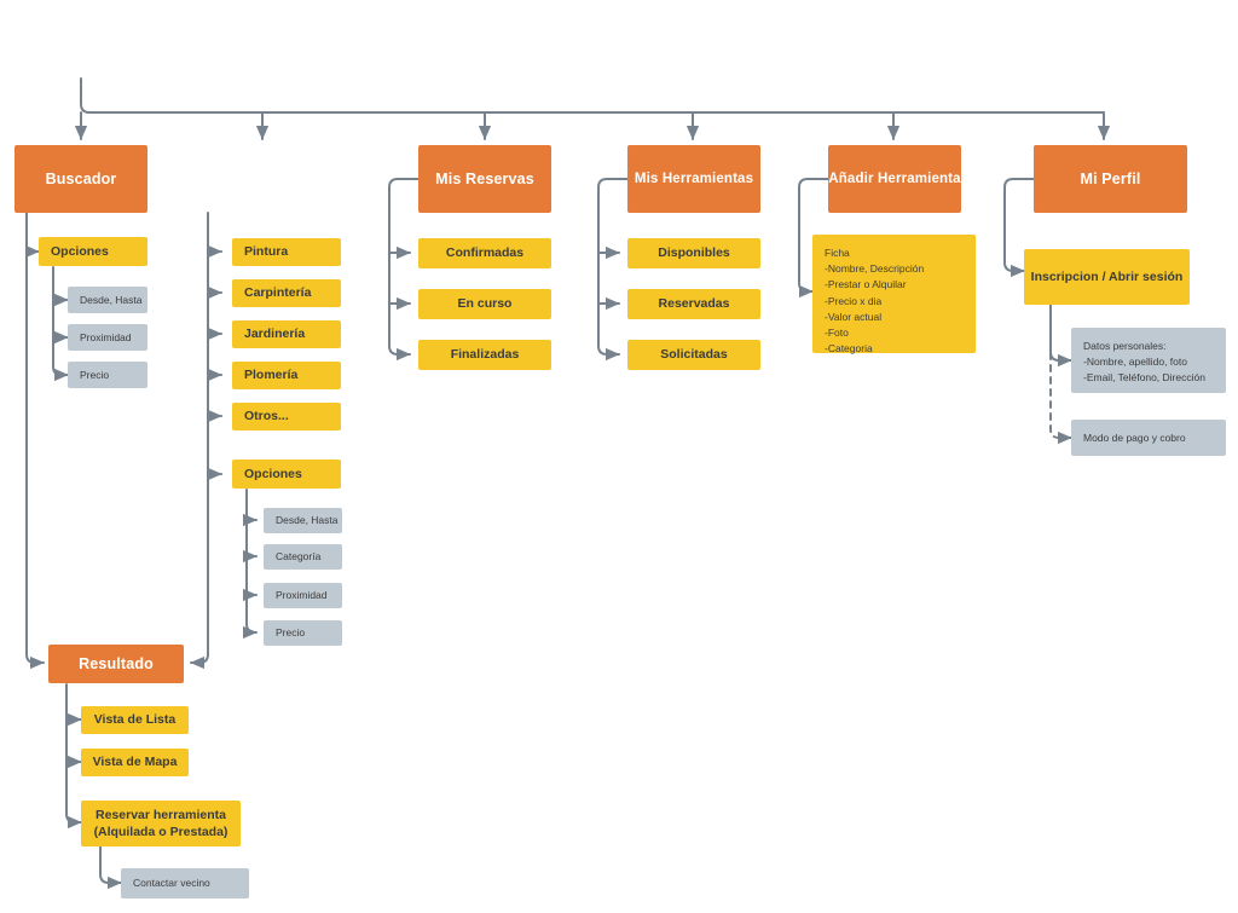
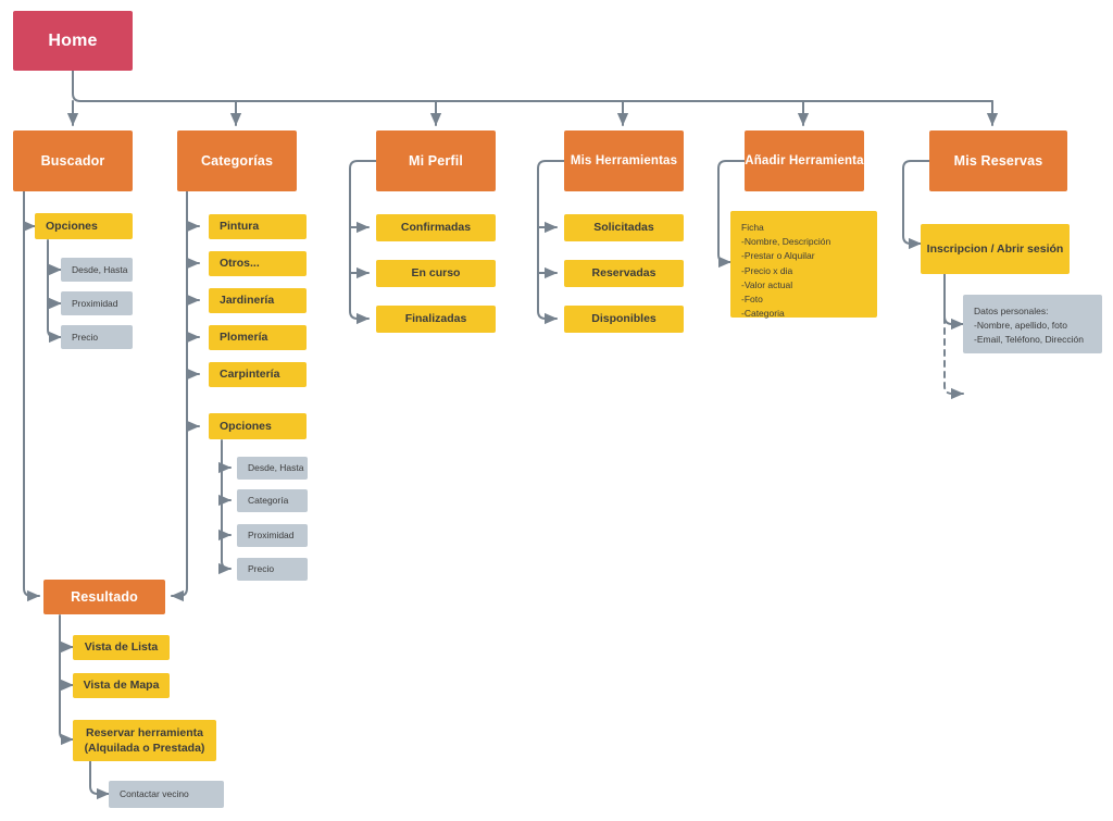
+ Home
  Buscador
+ Categorías
- Mis Reservas
+ Mi Perfil
  Mis Herramientas
  Añadir Herramienta
- Mi Perfil
+ Mis Reservas
  Opciones
  Desde, Hasta
  Proximidad
  Precio
  Pintura
- Carpintería
+ Otros...
  Jardinería
  Plomería
- Otros...
+ Carpintería
  Opciones
  Desde, Hasta
  Categoría
  Proximidad
  Precio
  Confirmadas
  En curso
  Finalizadas
- Disponibles
+ Solicitadas
  Reservadas
- Solicitadas
+ Disponibles
  Ficha
  -Nombre, Descripción
  -Prestar o Alquilar
  -Precio x dia
  -Valor actual
  -Foto
  -Categoria
  Inscripcion / Abrir sesión
  Datos personales:
  -Nombre, apellido, foto
  -Email, Teléfono, Dirección
- Modo de pago y cobro
  Resultado
  Vista de Lista
  Vista de Mapa
  Reservar herramienta
  (Alquilada o Prestada)
  Contactar vecino
